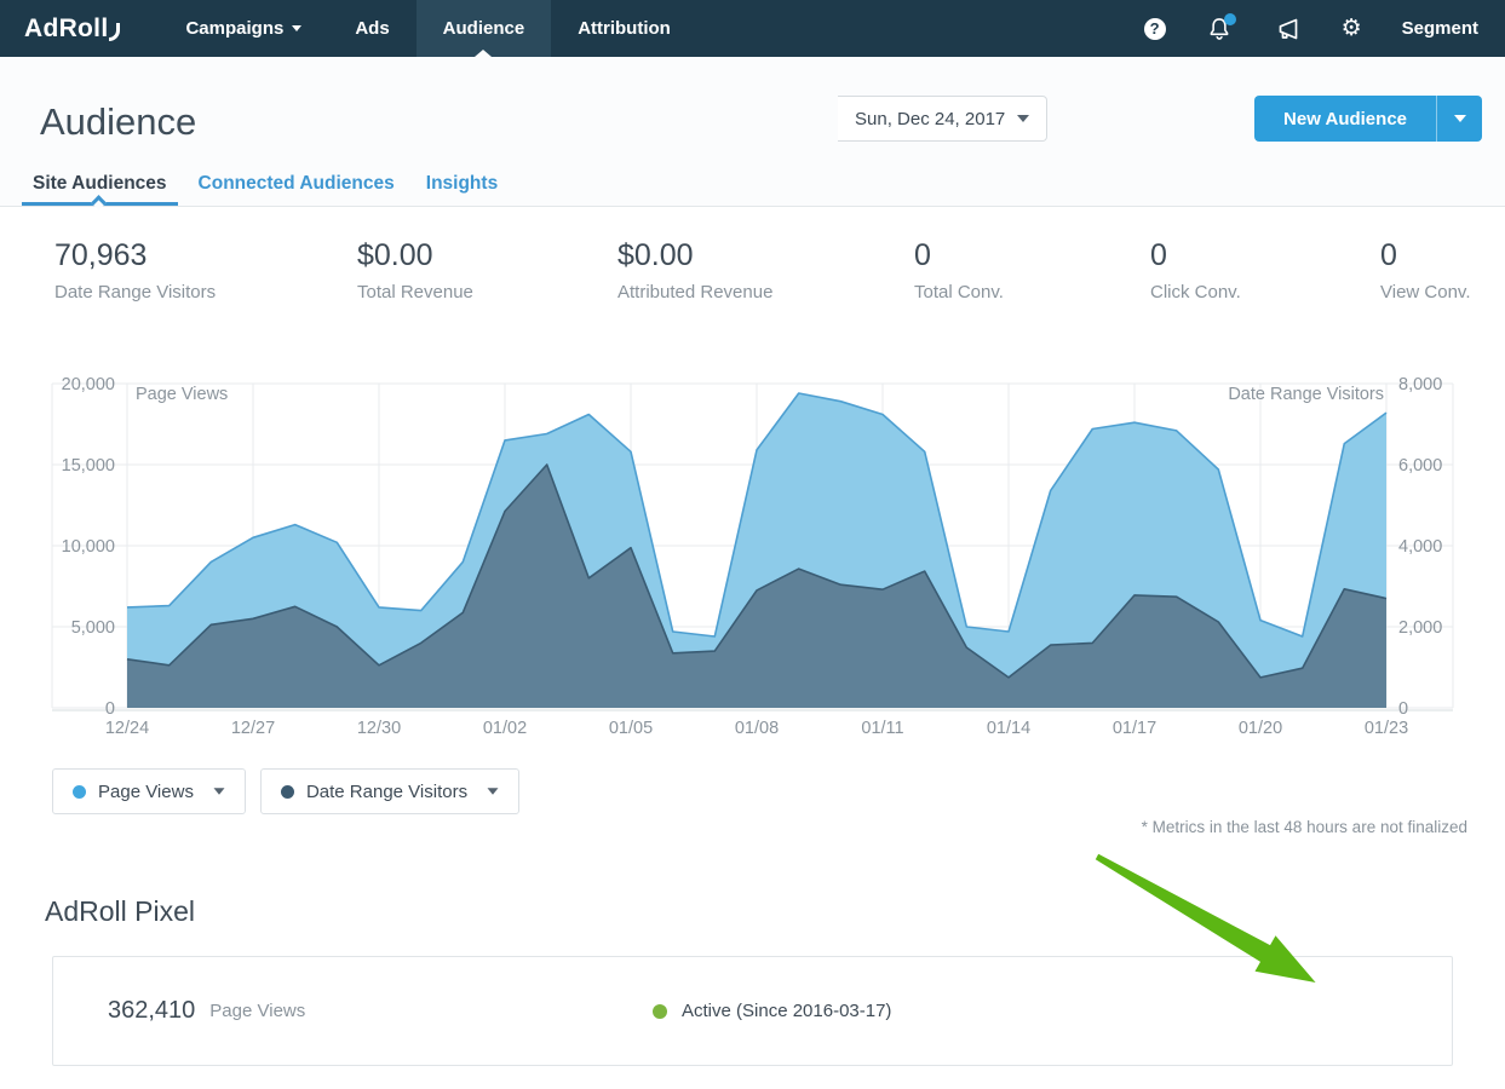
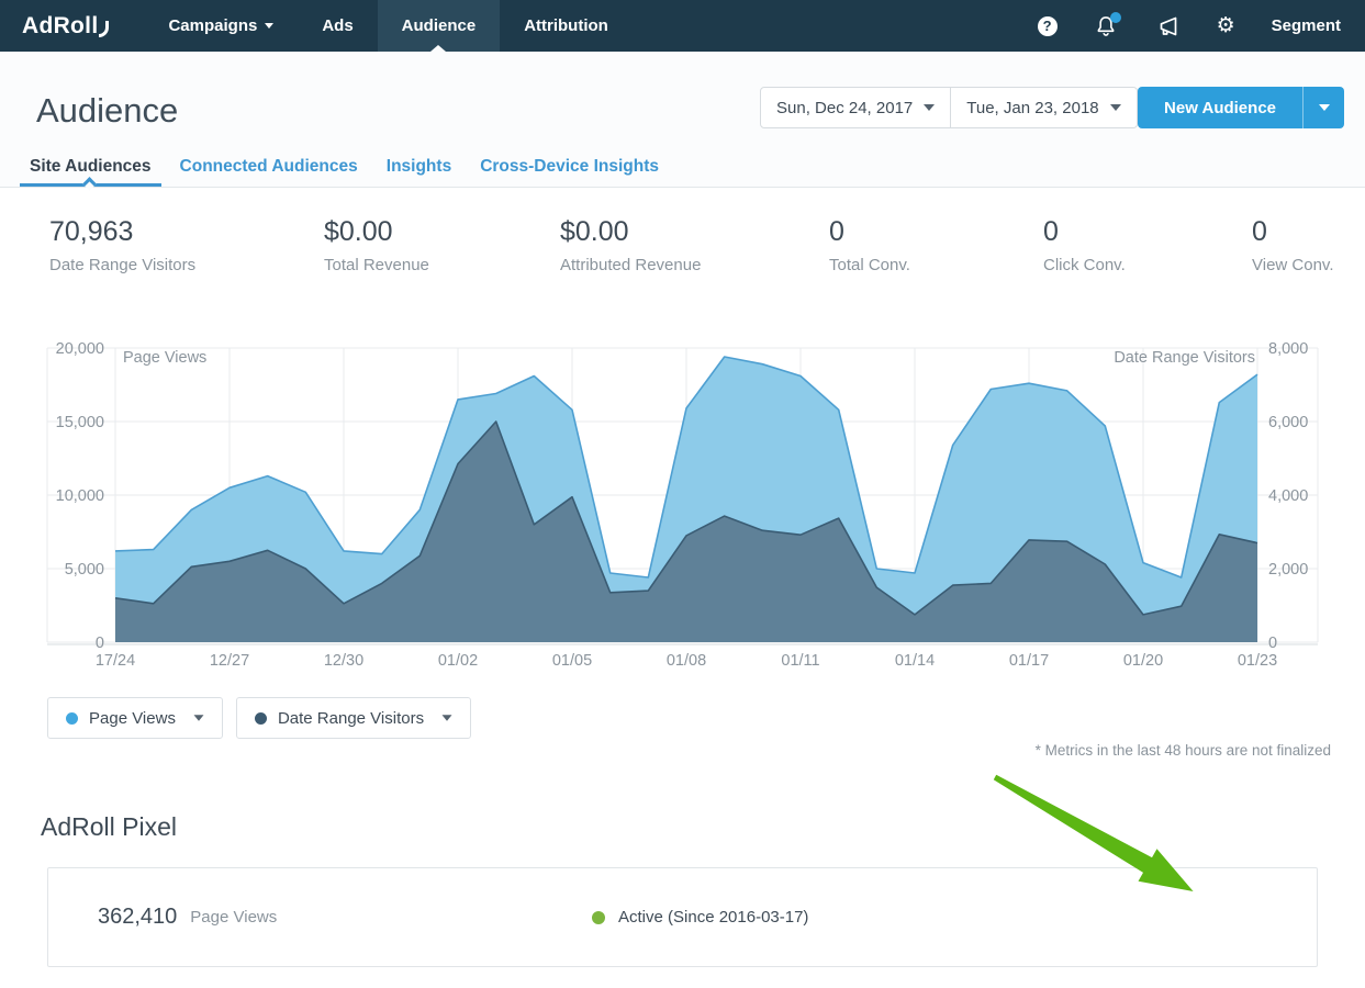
  AdRoll
  Campaigns
  Ads
  Audience
  Attribution
  ?
  ⚙
  Segment
  Audience
  Sun, Dec 24, 2017
+ Tue, Jan 23, 2018
  New Audience
  Site Audiences
  Connected Audiences
  Insights
+ Cross-Device Insights
  70,963
  Date Range Visitors
  $0.00
  Total Revenue
  $0.00
  Attributed Revenue
  0
  Total Conv.
  0
  Click Conv.
  0
  View Conv.
  0
  5,000
  10,000
  15,000
  20,000
  0
  2,000
  4,000
  6,000
  8,000
  Page Views
  Date Range Visitors
- 12/24
+ 17/24
  12/27
  12/30
  01/02
  01/05
  01/08
  01/11
  01/14
  01/17
  01/20
  01/23
  Page Views
  Date Range Visitors
  * Metrics in the last 48 hours are not finalized
  AdRoll Pixel
  362,410
  Page Views
  Active (Since 2016-03-17)
